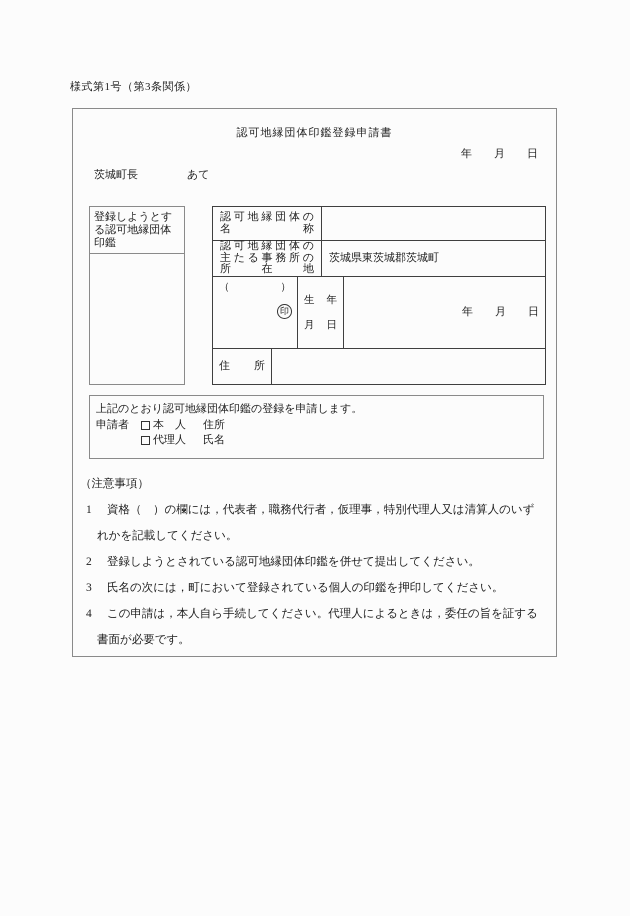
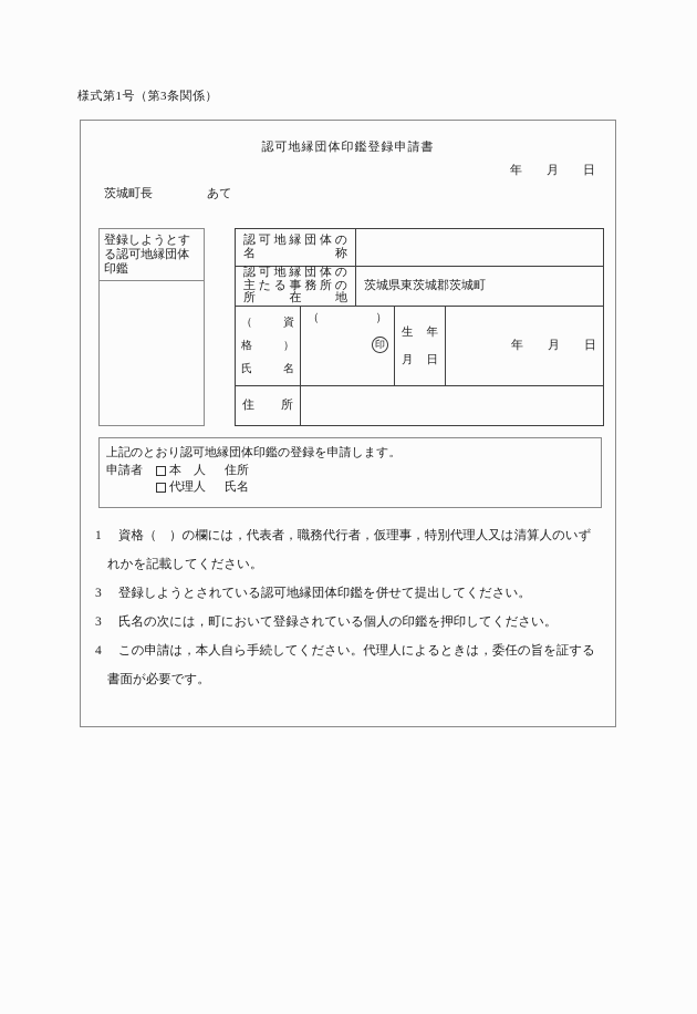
  様式第1号（第3条関係）
  認可地縁団体印鑑登録申請書
  年 月 日
  茨城町長 あて
  登録しようとする認可地縁団体印鑑
  認可地縁団体の
  名 称
  認可地縁団体の
  主たる事務所の
  所 在 地
  茨城県東茨城郡茨城町
+ （資 格）
+ 氏 名
  （ ）
  印
  生 年
  月 日
  年 月 日
  住 所
  上記のとおり認可地縁団体印鑑の登録を申請します。
  申請者
  本 人
  住所
  代理人
  氏名
- （注意事項）
  1 資格（ ）の欄には，代表者，職務代行者，仮理事，特別代理人又は清算人のいずれかを記載してください。
- 2 登録しようとされている認可地縁団体印鑑を併せて提出してください。
+ 3 登録しようとされている認可地縁団体印鑑を併せて提出してください。
  3 氏名の次には，町において登録されている個人の印鑑を押印してください。
  4 この申請は，本人自ら手続してください。代理人によるときは，委任の旨を証する書面が必要です。
